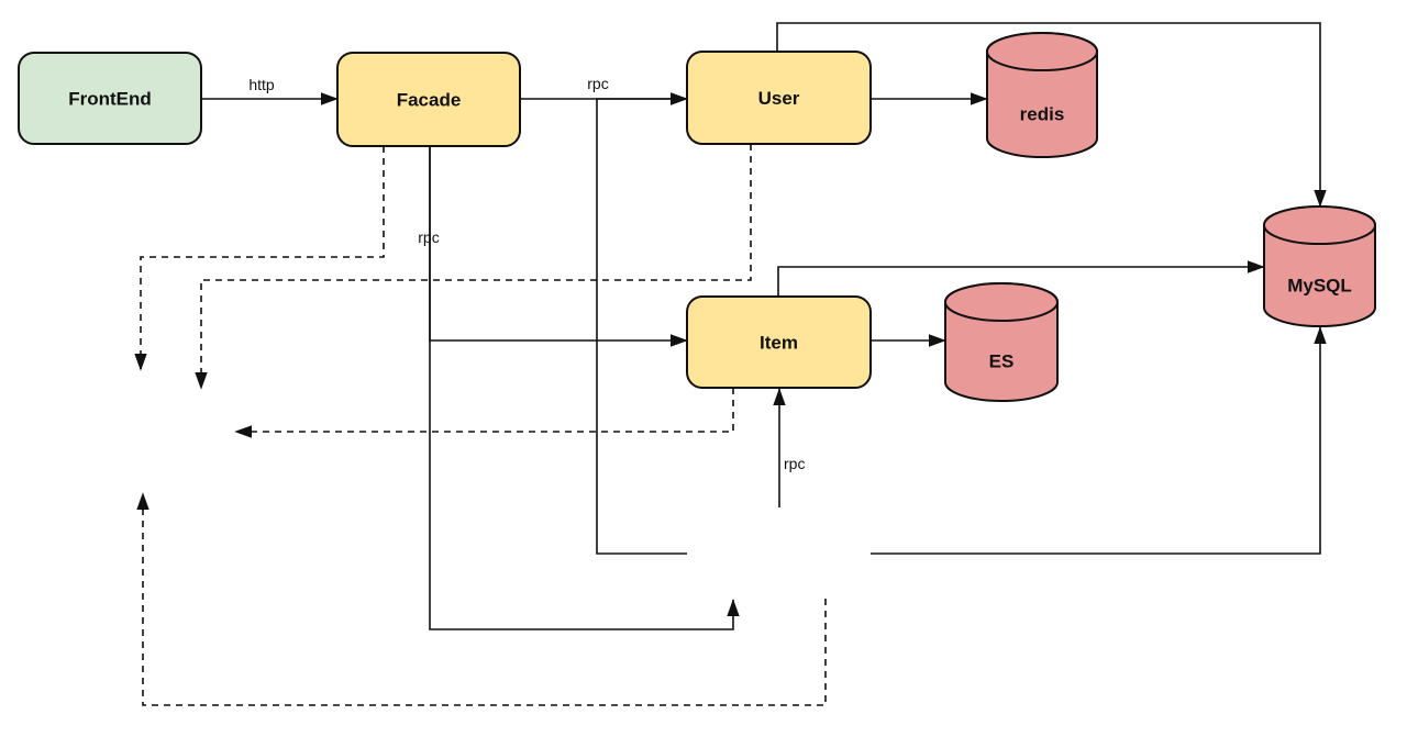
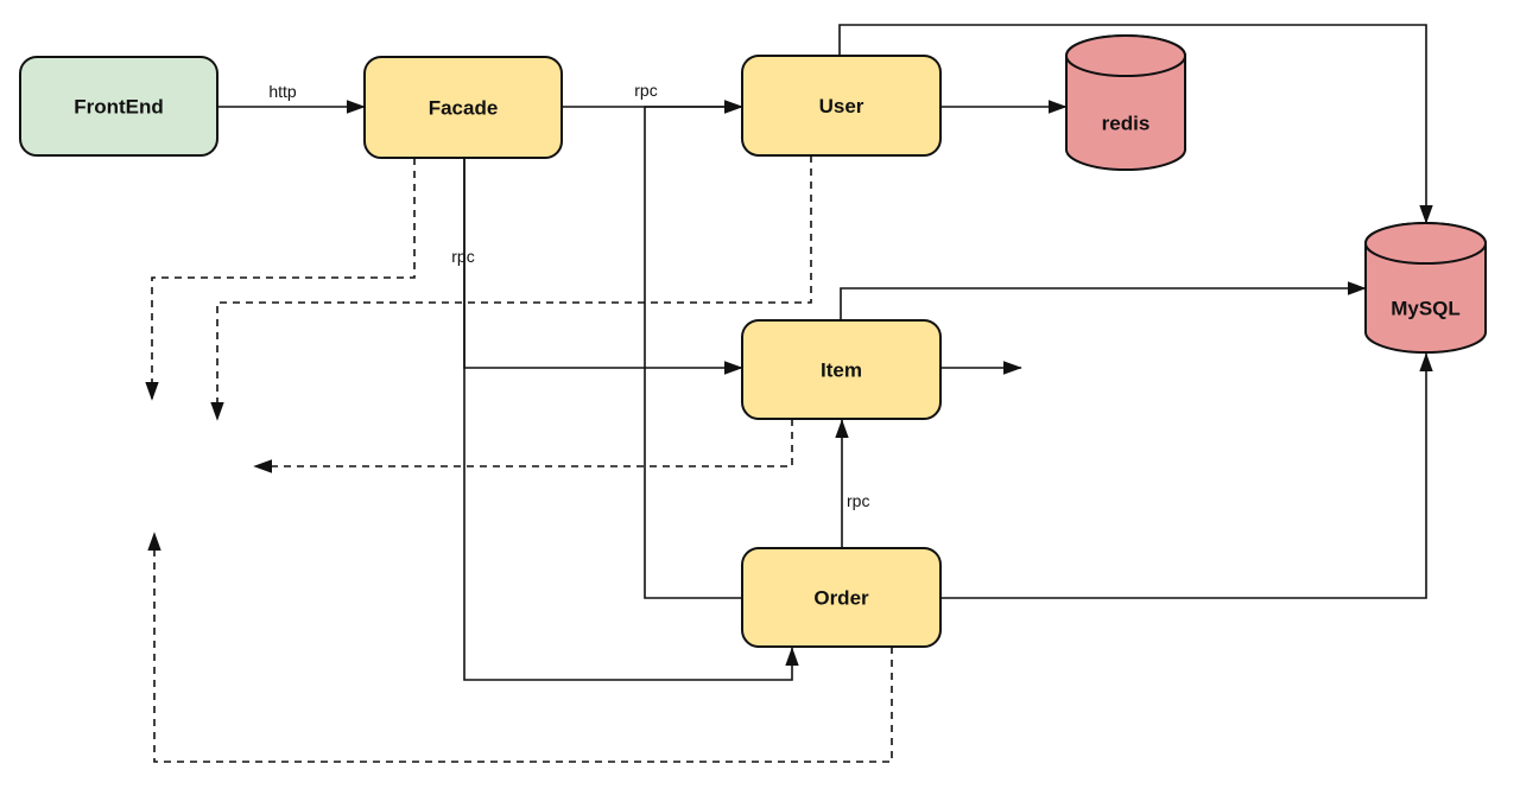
  FrontEnd
  Facade
  User
  Item
+ Order
  redis
- ES
  MySQL
  http
  rpc
  rpc
  rpc
